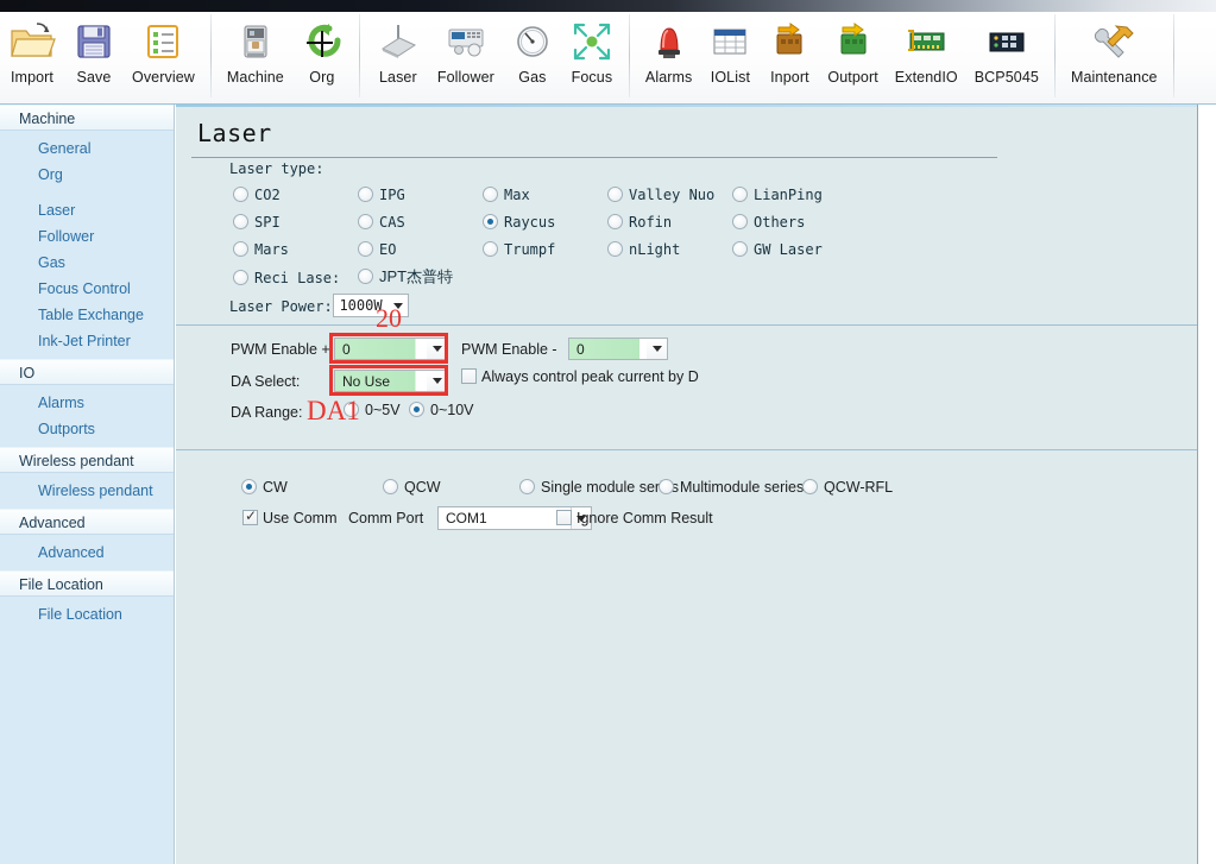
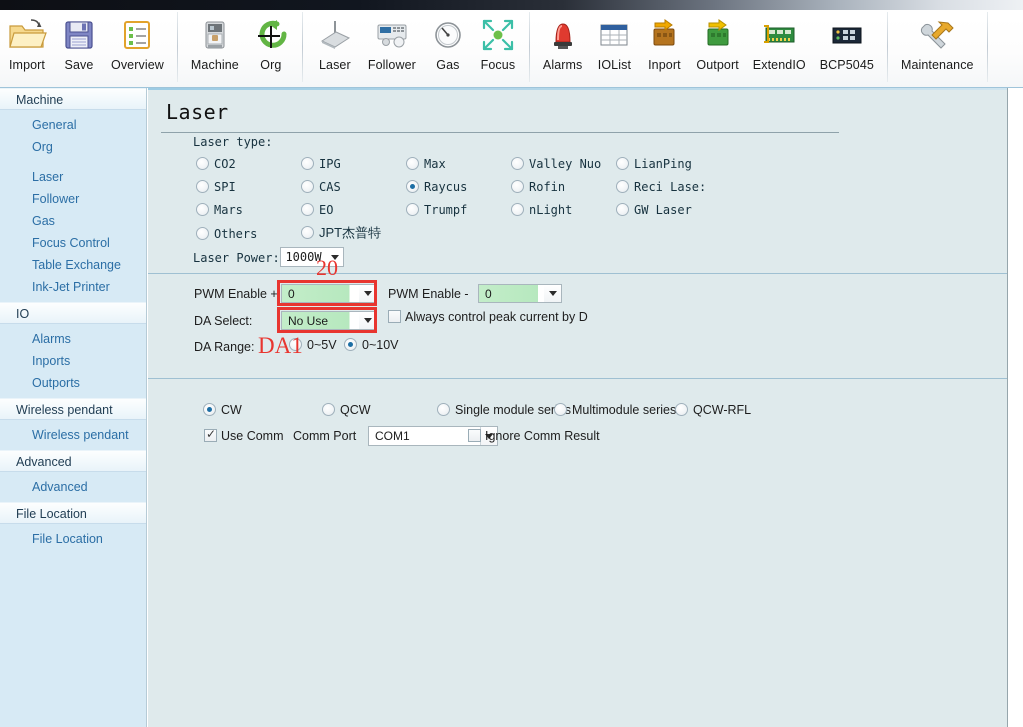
  Import
  Save
  Overview
  Machine
  Org
  Laser
  Follower
  Gas
  Focus
  Alarms
  IOList
  Inport
  Outport
  ExtendIO
  BCP5045
  Maintenance
  Machine
  General
  Org
  Laser
  Follower
  Gas
  Focus Control
  Table Exchange
  Ink-Jet Printer
  IO
  Alarms
+ Inports
  Outports
  Wireless pendant
  Wireless pendant
  Advanced
  Advanced
  File Location
  File Location
  Laser
  Laser type:
  CO2
  IPG
  Max
  Valley Nuo
  LianPing
  SPI
  CAS
  Raycus
  Rofin
- Others
+ Reci Lase:
  Mars
  EO
  Trumpf
  nLight
  GW Laser
- Reci Lase:
+ Others
  JPT杰普特
  Laser Power:
  1000W
  PWM Enable +
  0
  PWM Enable -
  0
  DA Select:
  No Use
  Always control peak current by D
  DA Range:
  0~5V
  0~10V
  CW
  QCW
  Single module sers
  Multimodule series
  QCW-RFL
  Use Comm
  Comm Port
  COM1
  Ignore Comm Result
  20
  DA1
